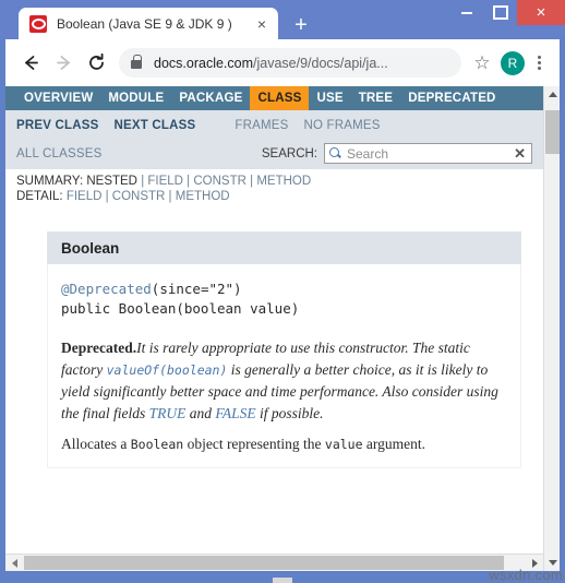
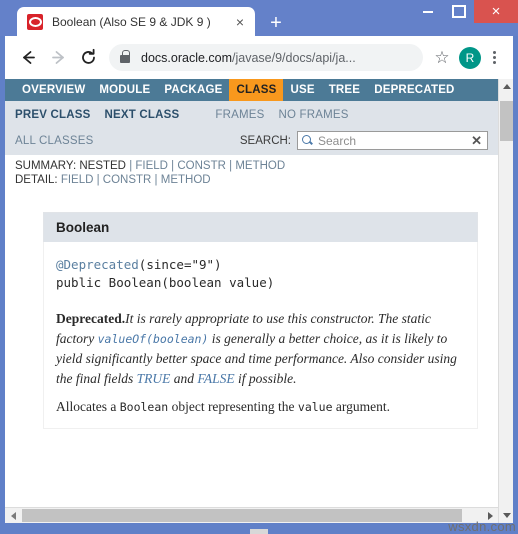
  ×
- Boolean (Java SE 9 & JDK 9 )
+ Boolean (Also SE 9 & JDK 9 )
  ×
  +
  docs.oracle.com/javase/9/docs/api/ja...
  ☆
  R
  OVERVIEW
  MODULE
  PACKAGE
  CLASS
  USE
  TREE
  DEPRECATED
  PREV CLASS
  NEXT CLASS
  FRAMES
  NO FRAMES
  ALL CLASSES
  SEARCH:
  Search
  ✕
  SUMMARY: NESTED | FIELD | CONSTR | METHOD
  DETAIL: FIELD | CONSTR | METHOD
  Boolean
- @Deprecated(since="2")
+ @Deprecated(since="9")
  public Boolean(boolean value)
  Deprecated.It is rarely appropriate to use this constructor. The static factory valueOf(boolean) is generally a better choice, as it is likely to yield significantly better space and time performance. Also consider using the final fields TRUE and FALSE if possible.
  Allocates a Boolean object representing the value argument.
  wsxdn.com
